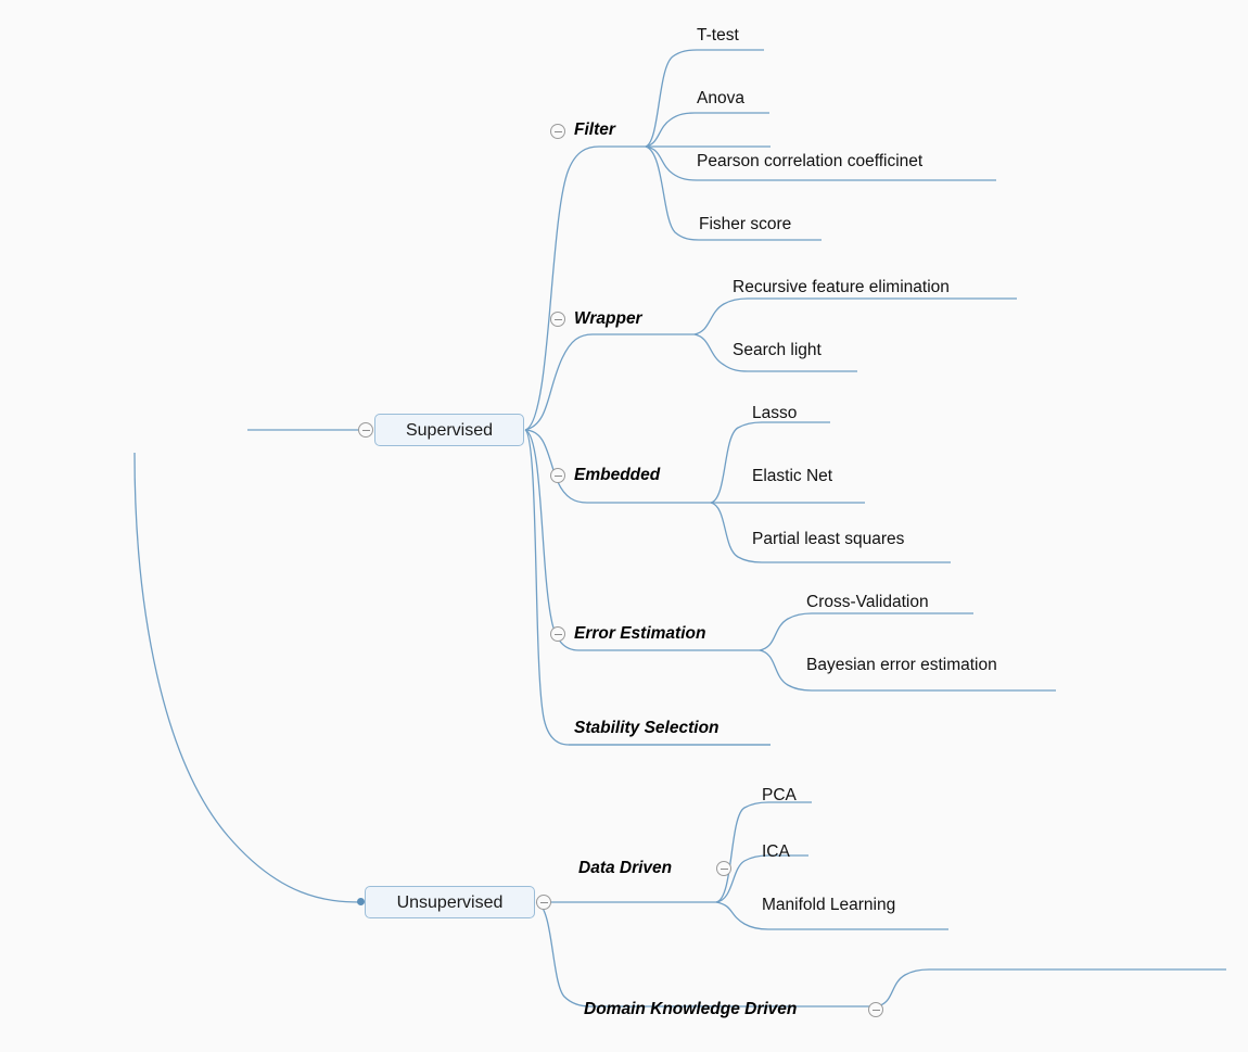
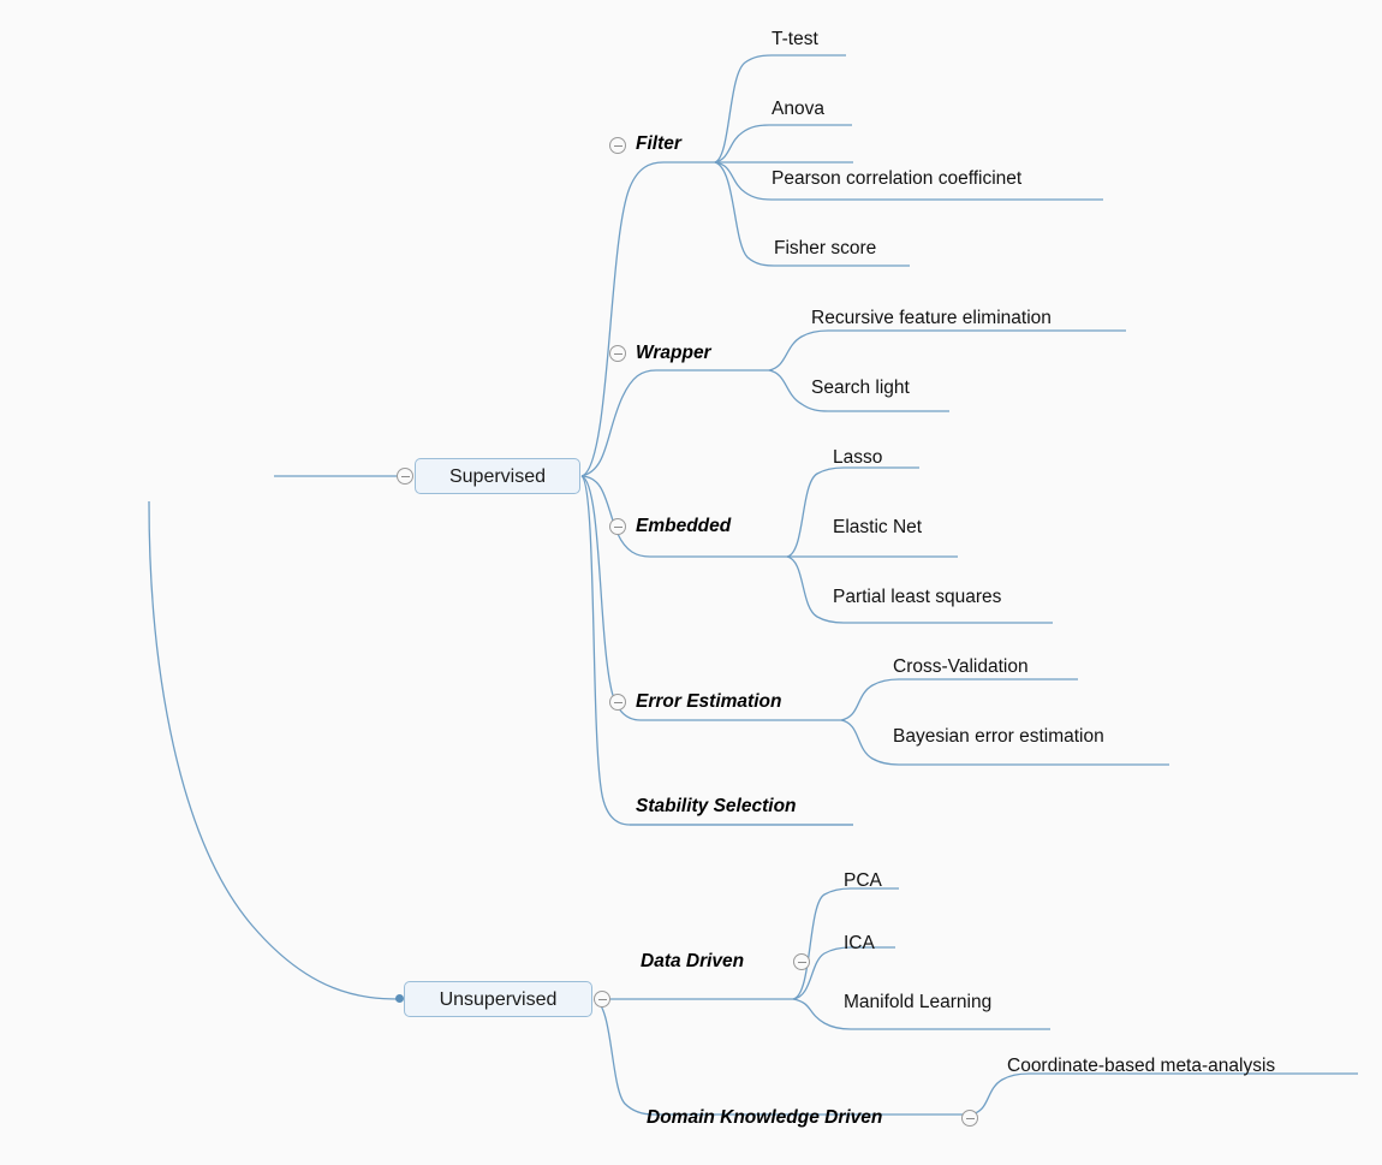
  Supervised
  Unsupervised
  Filter
  T-test
  Anova
  Pearson correlation coefficinet
  Fisher score
  Wrapper
  Recursive feature elimination
  Search light
  Embedded
  Lasso
  Elastic Net
  Partial least squares
  Error Estimation
  Cross-Validation
  Bayesian error estimation
  Stability Selection
  Data Driven
  PCA
  ICA
  Manifold Learning
  Domain Knowledge Driven
+ Coordinate-based meta-analysis
